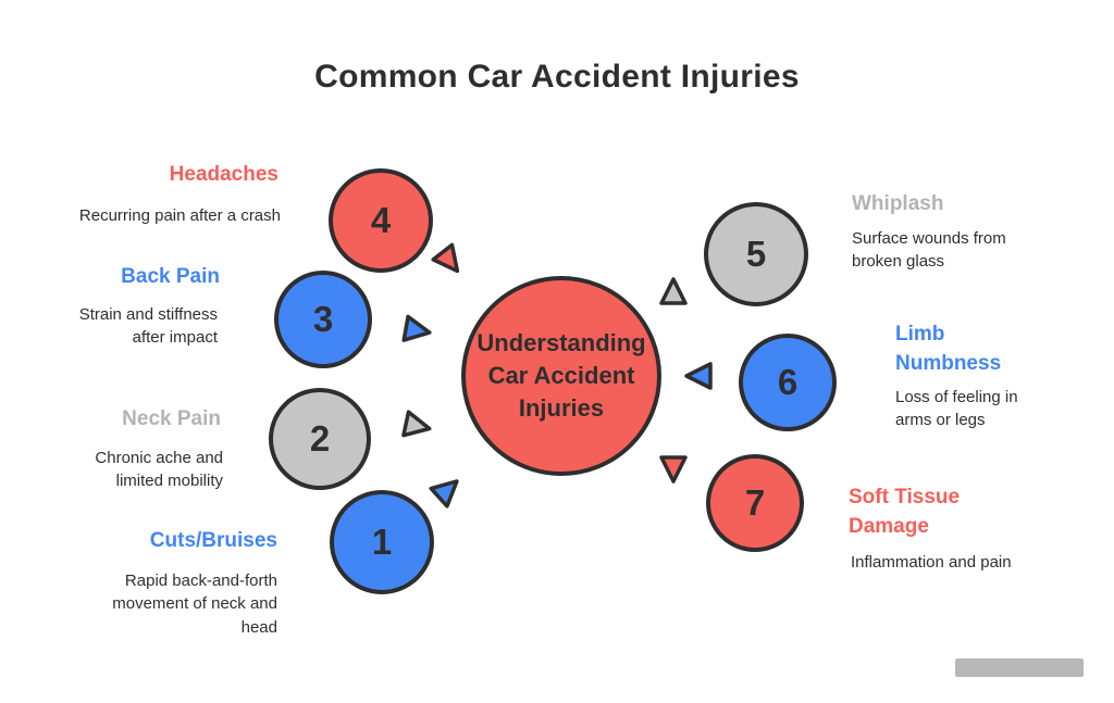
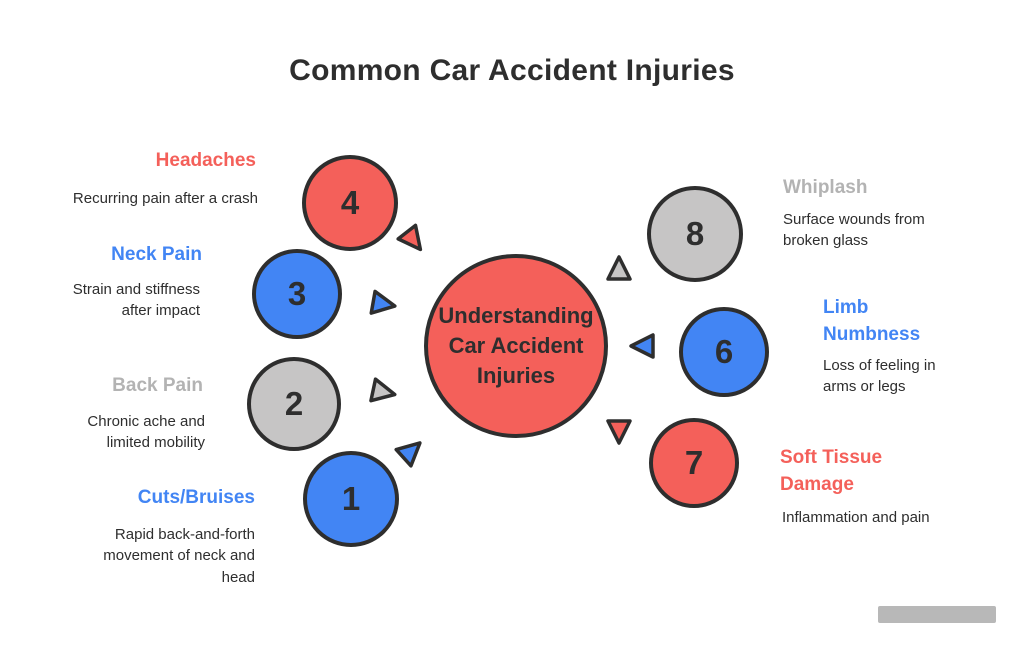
  Common Car Accident Injuries
  Understanding Car Accident Injuries
  1
  Cuts/Bruises
  Rapid back-and-forth
  movement of neck and
  head
  2
- Neck Pain
+ Back Pain
  Chronic ache and
  limited mobility
  3
- Back Pain
+ Neck Pain
  Strain and stiffness
  after impact
  4
  Headaches
  Recurring pain after a crash
- 5
+ 8
  Whiplash
  Surface wounds from
  broken glass
  6
  Limb
  Numbness
  Loss of feeling in
  arms or legs
  7
  Soft Tissue
  Damage
  Inflammation and pain
